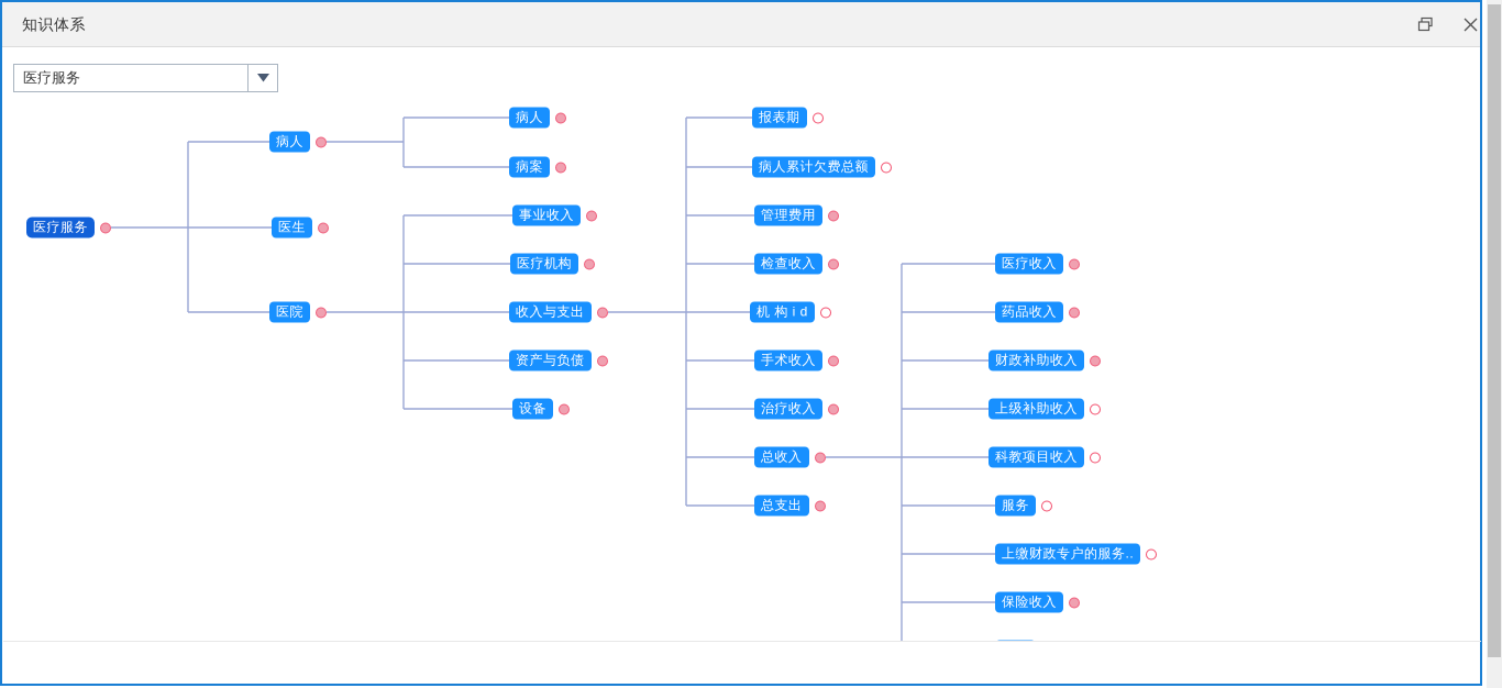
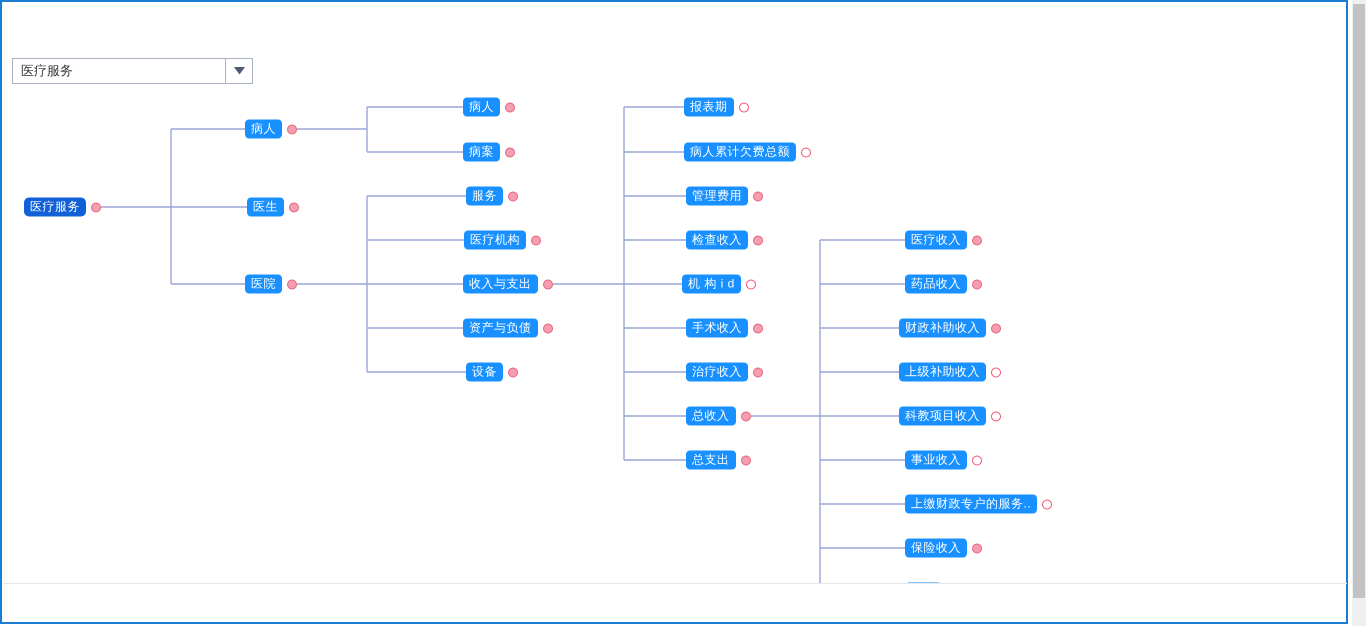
- 知识体系
  医疗服务
  医疗服务
  病人
  医生
  医院
  病人
  病案
- 事业收入
+ 服务
  医疗机构
  收入与支出
  资产与负债
  设备
  报表期
  病人累计欠费总额
  管理费用
  检查收入
  机 构 i d
  手术收入
  治疗收入
  总收入
  总支出
  医疗收入
  药品收入
  财政补助收入
  上级补助收入
  科教项目收入
- 服务
+ 事业收入
  上缴财政专户的服务..
  保险收入
